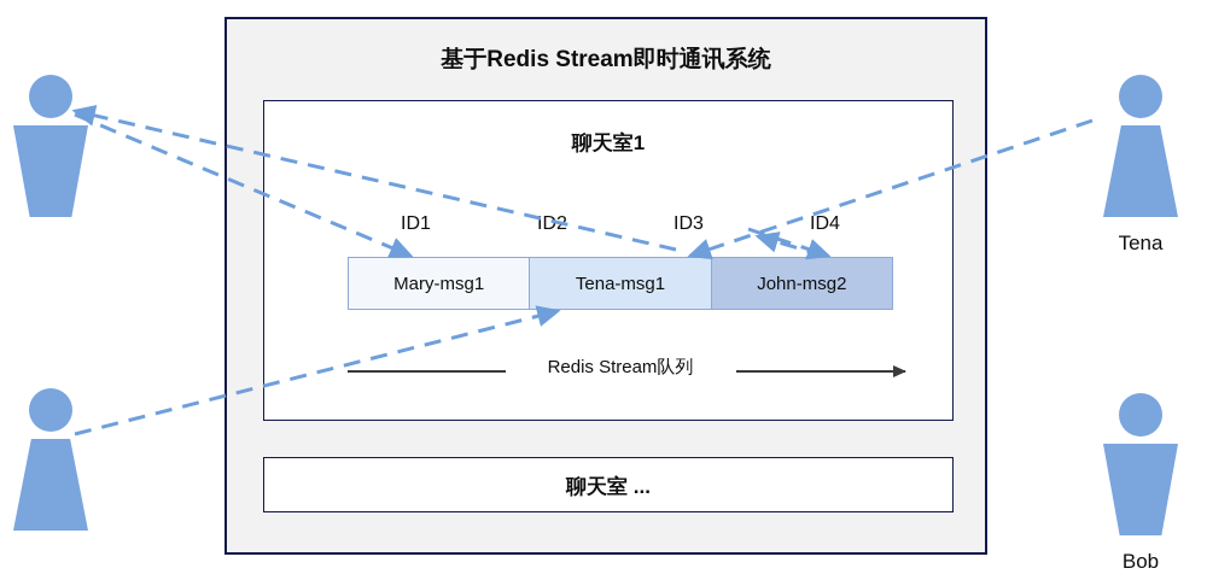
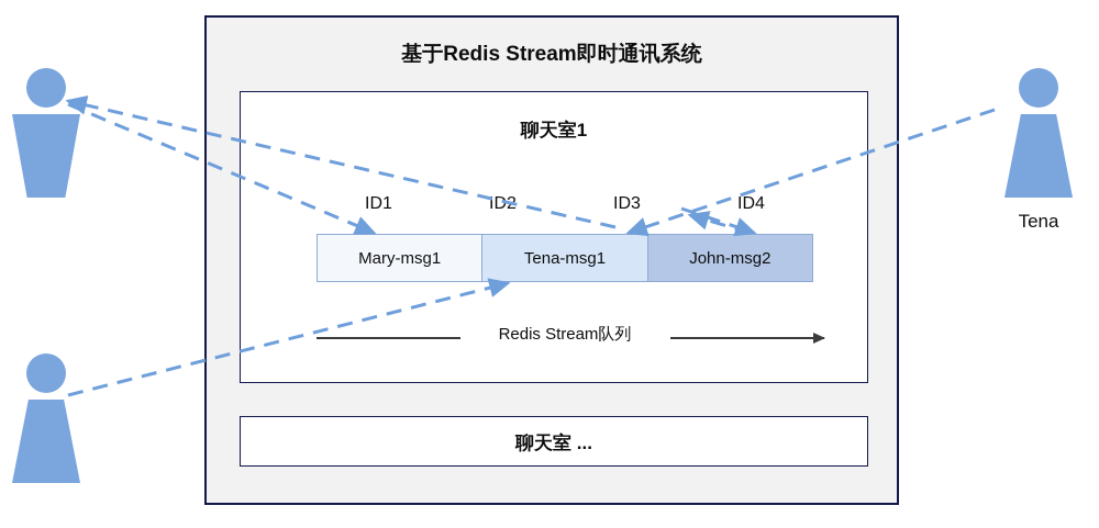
  基于Redis Stream即时通讯系统
  聊天室1
  ID1
  ID3
  ID4
  Mary-msg1
  Tena-msg1
  John-msg2
  Redis Stream队列
  聊天室 ...
  Tena
- Bob
